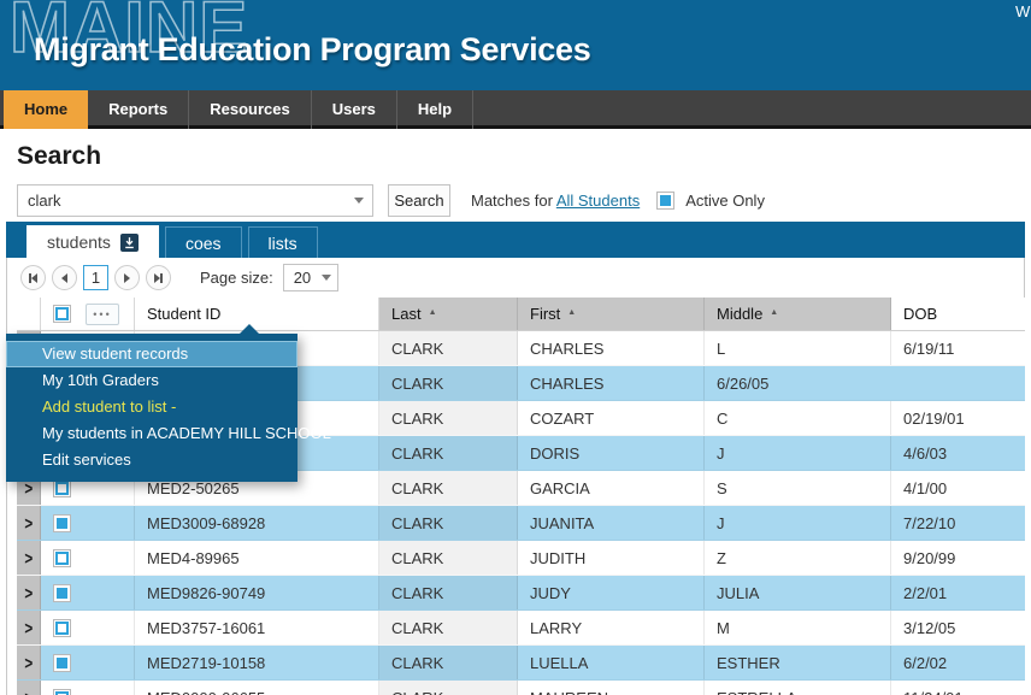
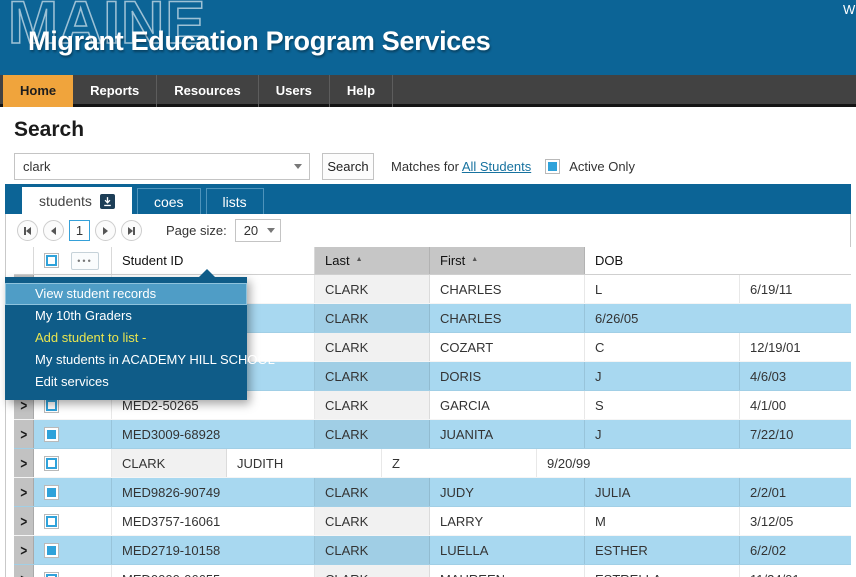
  MAINE
  Migrant Education Program Services
  W
  Home
  Reports
  Resources
  Users
  Help
  Search
  clark
  Search
  Matches for All Students
  Active Only
  students
  coes
  lists
  1
  Page size:
  20
  •••
  Student ID
  Last
  First
- Middle
  DOB
  CLARK
  CHARLES
  L
  6/19/11
  CLARK
  CHARLES
  6/26/05
  CLARK
  COZART
  C
- 02/19/01
+ 12/19/01
  CLARK
  DORIS
  J
  4/6/03
  >
  MED2-50265
  CLARK
  GARCIA
  S
  4/1/00
  >
  MED3009-68928
  CLARK
  JUANITA
  J
  7/22/10
  >
- MED4-89965
  CLARK
  JUDITH
  Z
  9/20/99
  >
  MED9826-90749
  CLARK
  JUDY
  JULIA
  2/2/01
  >
  MED3757-16061
  CLARK
  LARRY
  M
  3/12/05
  >
  MED2719-10158
  CLARK
  LUELLA
  ESTHER
  6/2/02
  View student records
  My 10th Graders
  Add student to list -
  My students in ACADEMY HILL SCHOOL
  Edit services
